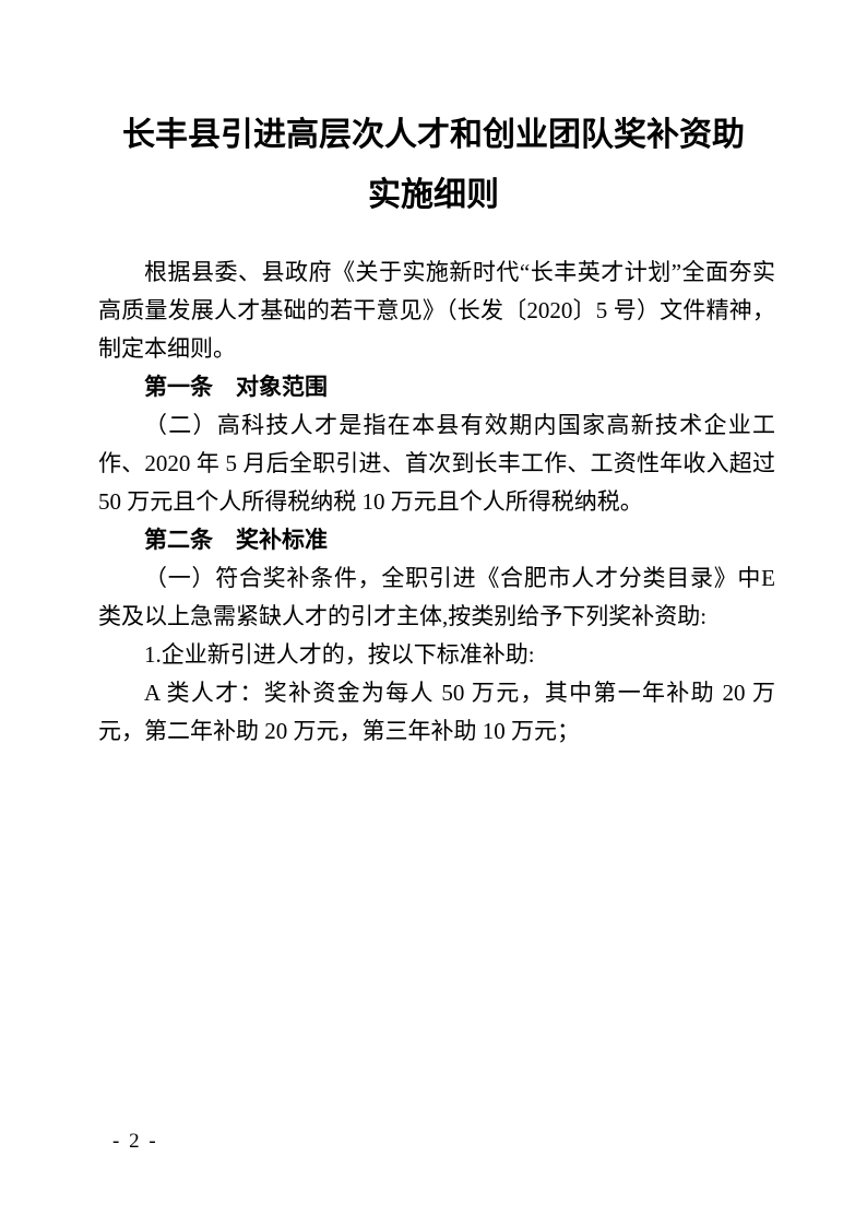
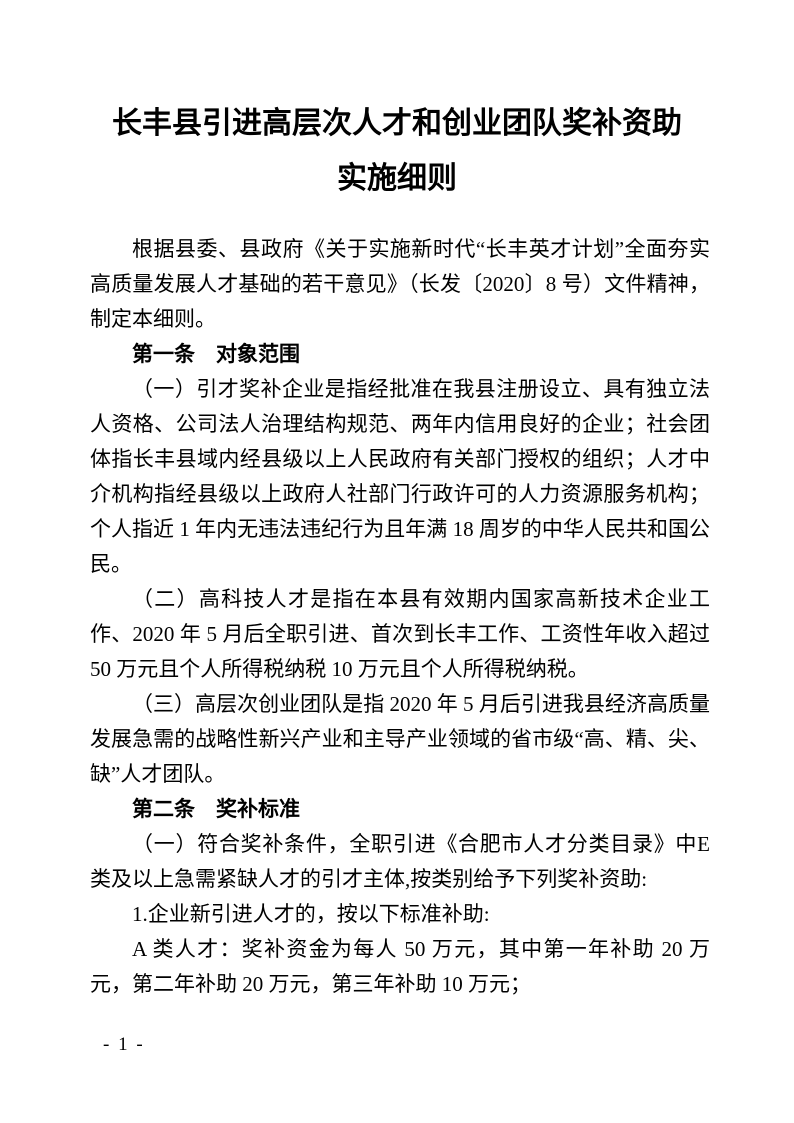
  长丰县引进高层次人才和创业团队奖补资助
  实施细则
- 根据县委、县政府《关于实施新时代“长丰英才计划”全面夯实高质量发展人才基础的若干意见》（长发〔2020〕5 号）文件精神，制定本细则。
+ 根据县委、县政府《关于实施新时代“长丰英才计划”全面夯实高质量发展人才基础的若干意见》（长发〔2020〕8 号）文件精神，制定本细则。
  第一条 对象范围
+ （一）引才奖补企业是指经批准在我县注册设立、具有独立法人资格、公司法人治理结构规范、两年内信用良好的企业；社会团体指长丰县域内经县级以上人民政府有关部门授权的组织；人才中介机构指经县级以上政府人社部门行政许可的人力资源服务机构；个人指近 1 年内无违法违纪行为且年满 18 周岁的中华人民共和国公民。
  （二）高科技人才是指在本县有效期内国家高新技术企业工作、2020 年 5 月后全职引进、首次到长丰工作、工资性年收入超过 50 万元且个人所得税纳税 10 万元且个人所得税纳税。
+ （三）高层次创业团队是指 2020 年 5 月后引进我县经济高质量发展急需的战略性新兴产业和主导产业领域的省市级“高、精、尖、缺”人才团队。
  第二条 奖补标准
  （一）符合奖补条件，全职引进《合肥市人才分类目录》中E类及以上急需紧缺人才的引才主体,按类别给予下列奖补资助:
  1.企业新引进人才的，按以下标准补助:
  A 类人才：奖补资金为每人 50 万元，其中第一年补助 20 万元，第二年补助 20 万元，第三年补助 10 万元；
- - 2 -
+ - 1 -
